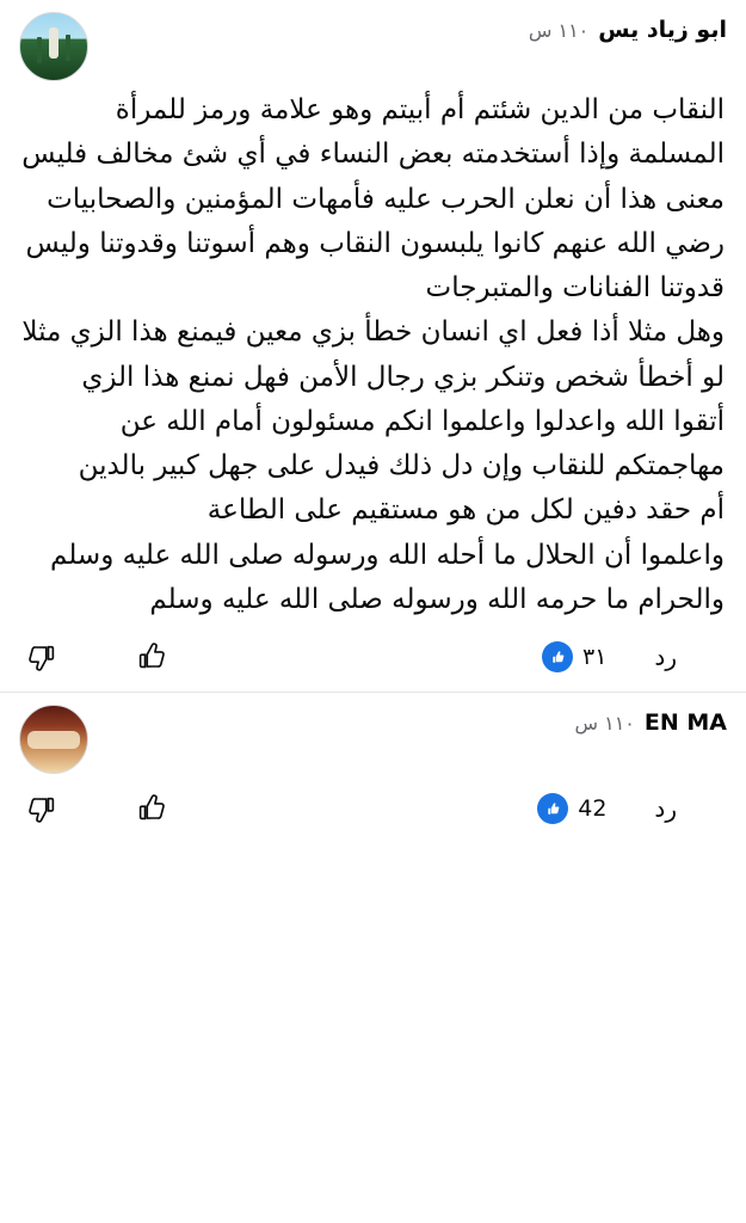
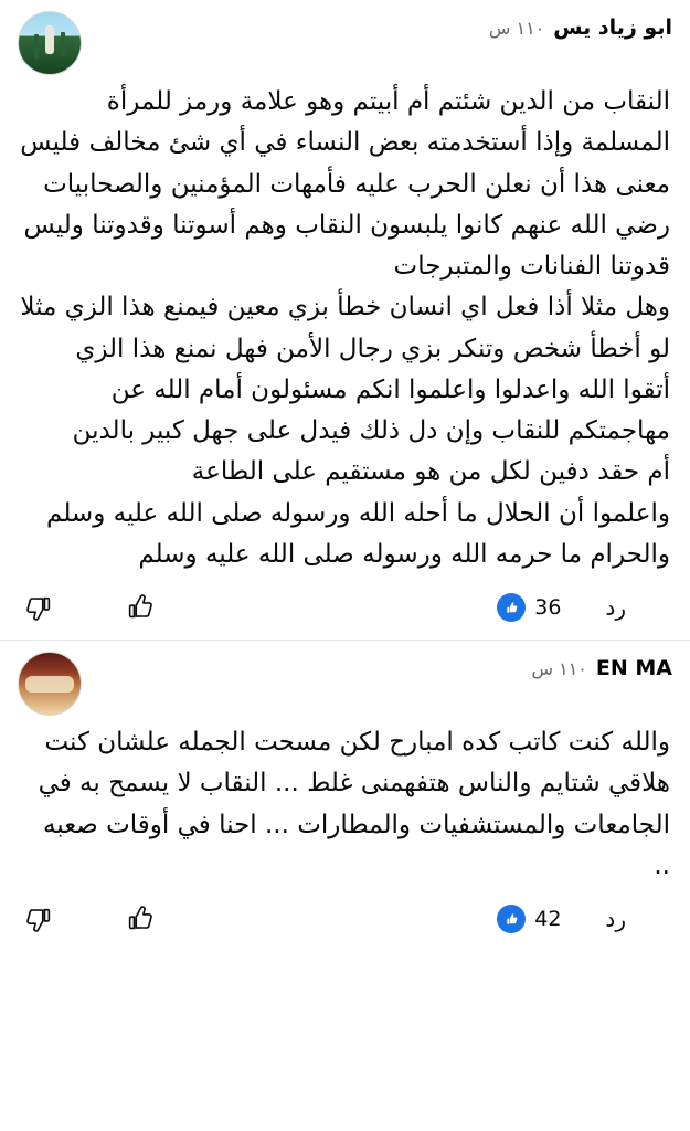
  ابو زياد يس
  ١١٠ س
  النقاب من الدين شئتم أم أبيتم وهو علامة ورمز للمرأة المسلمة وإذا أستخدمته بعض النساء في أي شئ مخالف فليس معنى هذا أن نعلن الحرب عليه فأمهات المؤمنين والصحابيات رضي الله عنهم كانوا يلبسون النقاب وهم أسوتنا وقدوتنا وليس قدوتنا الفنانات والمتبرجات
  وهل مثلا أذا فعل اي انسان خطأ بزي معين فيمنع هذا الزي مثلا لو أخطأ شخص وتنكر بزي رجال الأمن فهل نمنع هذا الزي
  أتقوا الله واعدلوا واعلموا انكم مسئولون أمام الله عن مهاجمتكم للنقاب وإن دل ذلك فيدل على جهل كبير بالدين
  أم حقد دفين لكل من هو مستقيم على الطاعة
  واعلموا أن الحلال ما أحله الله ورسوله صلى الله عليه وسلم والحرام ما حرمه الله ورسوله صلى الله عليه وسلم
- ٣١
+ 36
  رد
  EN MA
  ١١٠ س
+ والله كنت كاتب كده امبارح لكن مسحت الجمله علشان كنت هلاقي شتايم والناس هتفهمنى غلط ... النقاب لا يسمح به في الجامعات والمستشفيات والمطارات ... احنا في أوقات صعبه ..
  42
  رد
